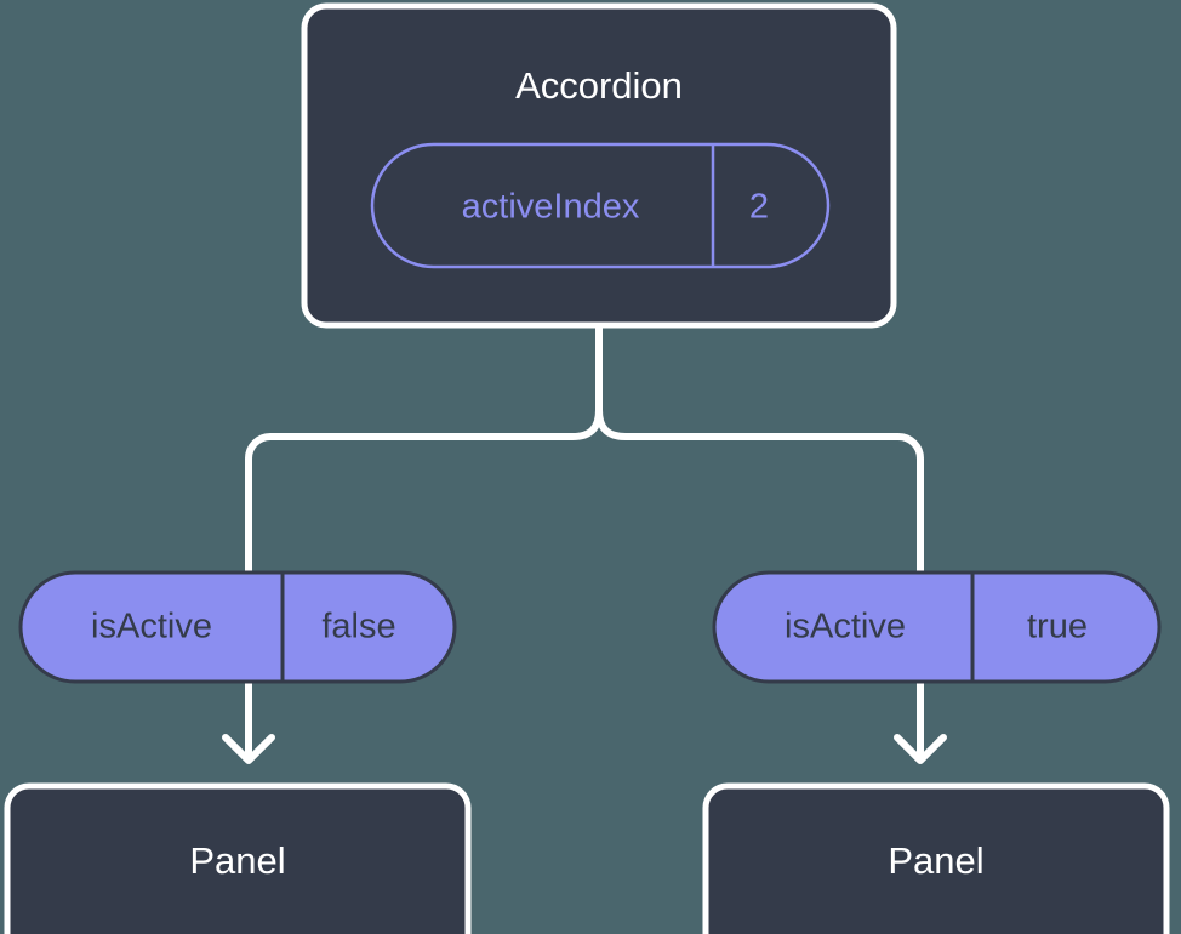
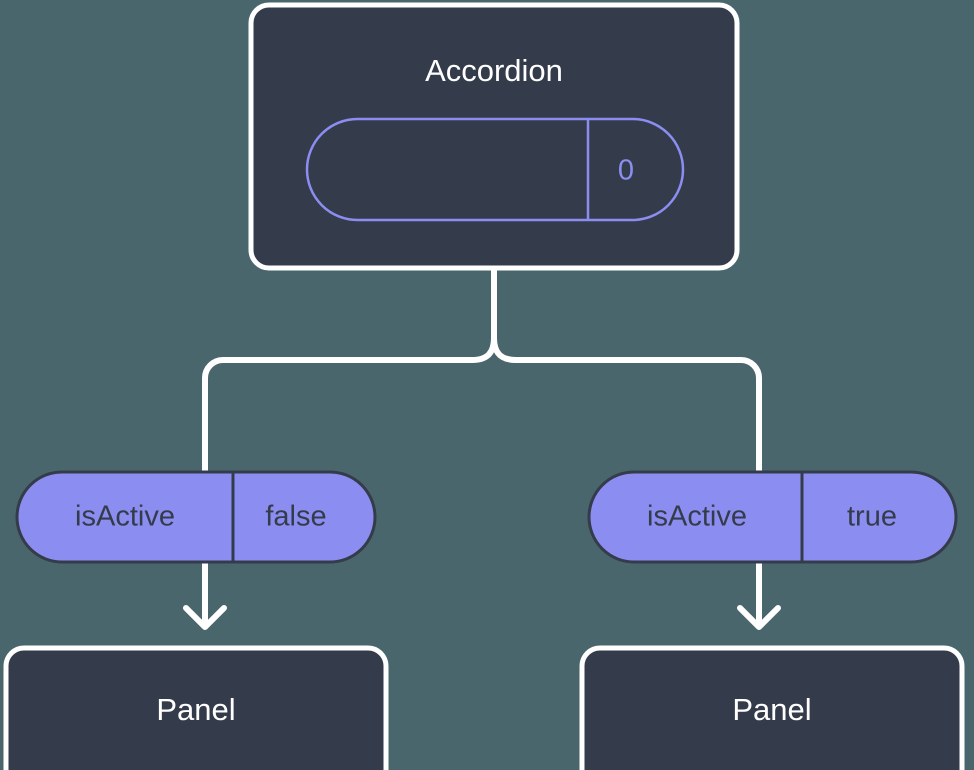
  Accordion
- activeIndex
- 2
+ 0
  isActive
  false
  isActive
  true
  Panel
  Panel
